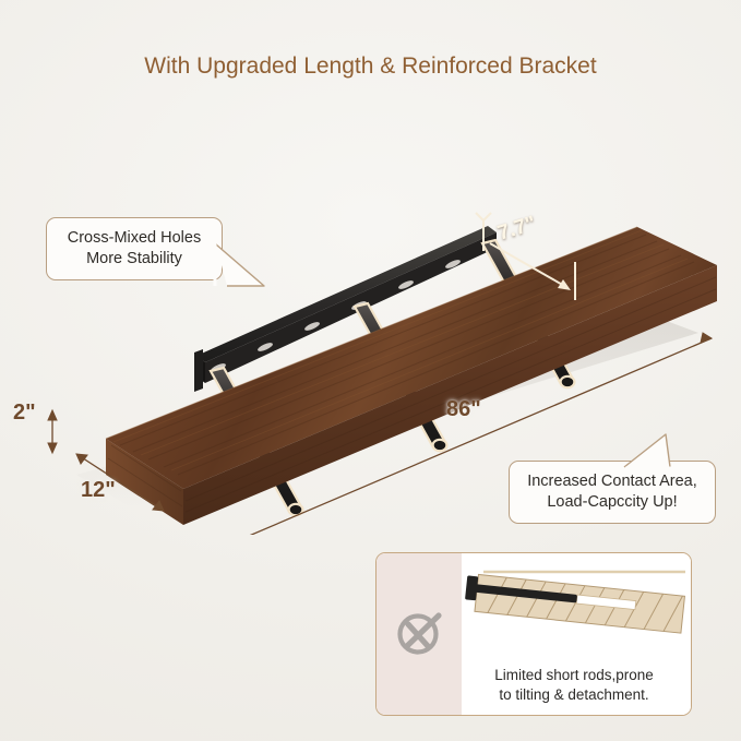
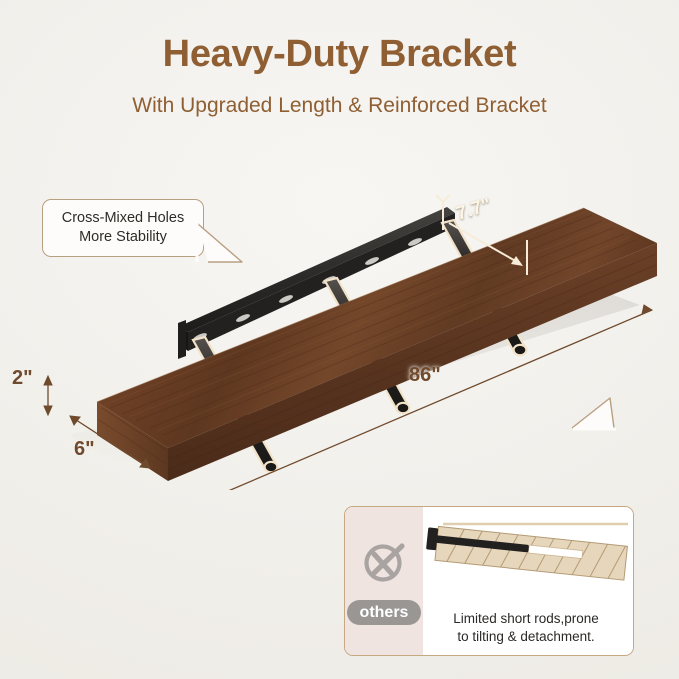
+ Heavy-Duty Bracket
  With Upgraded Length & Reinforced Bracket
  Cross-Mixed Holes
  More Stability
- Increased Contact Area,
- Load-Capccity Up!
  86"
- 12"
+ 6"
  2"
+ others
  Limited short rods,prone
  to tilting & detachment.
